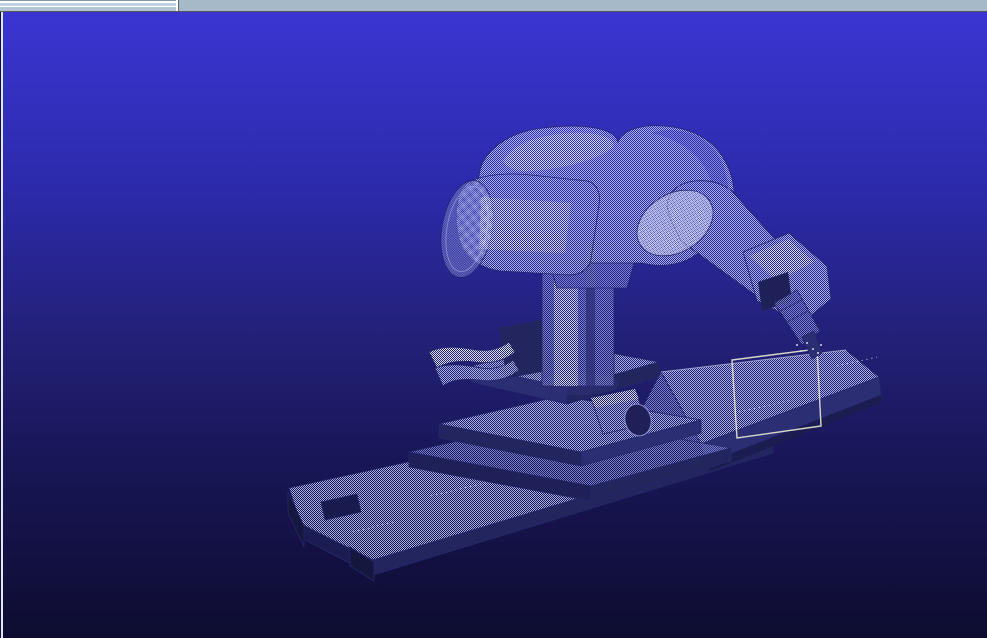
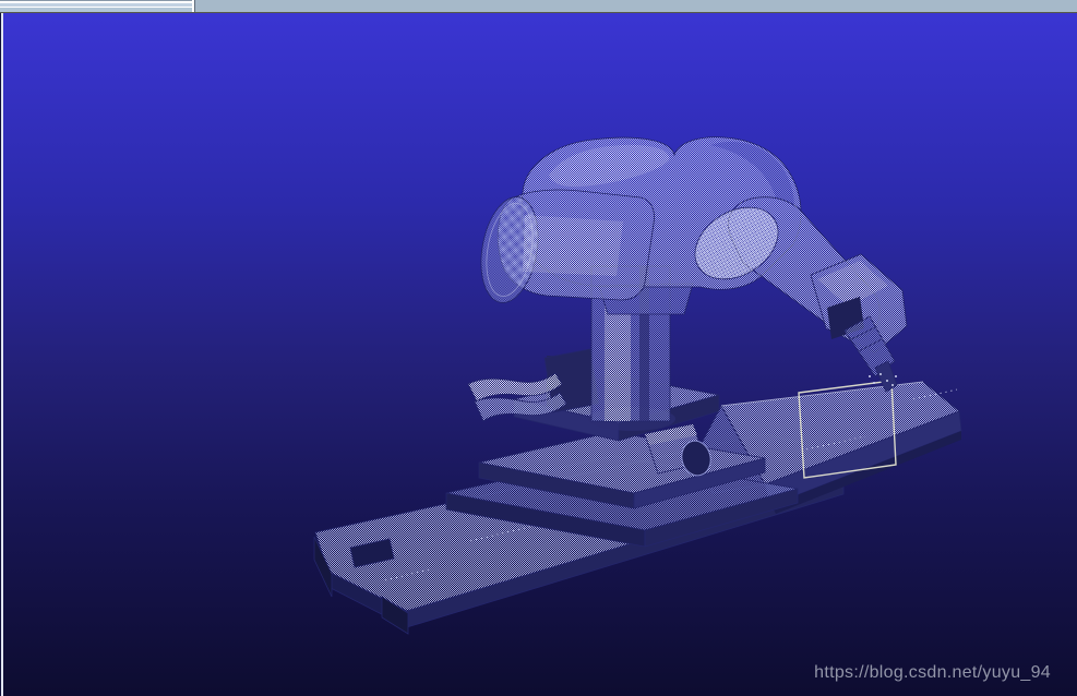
+ https://blog.csdn.net/yuyu_94
